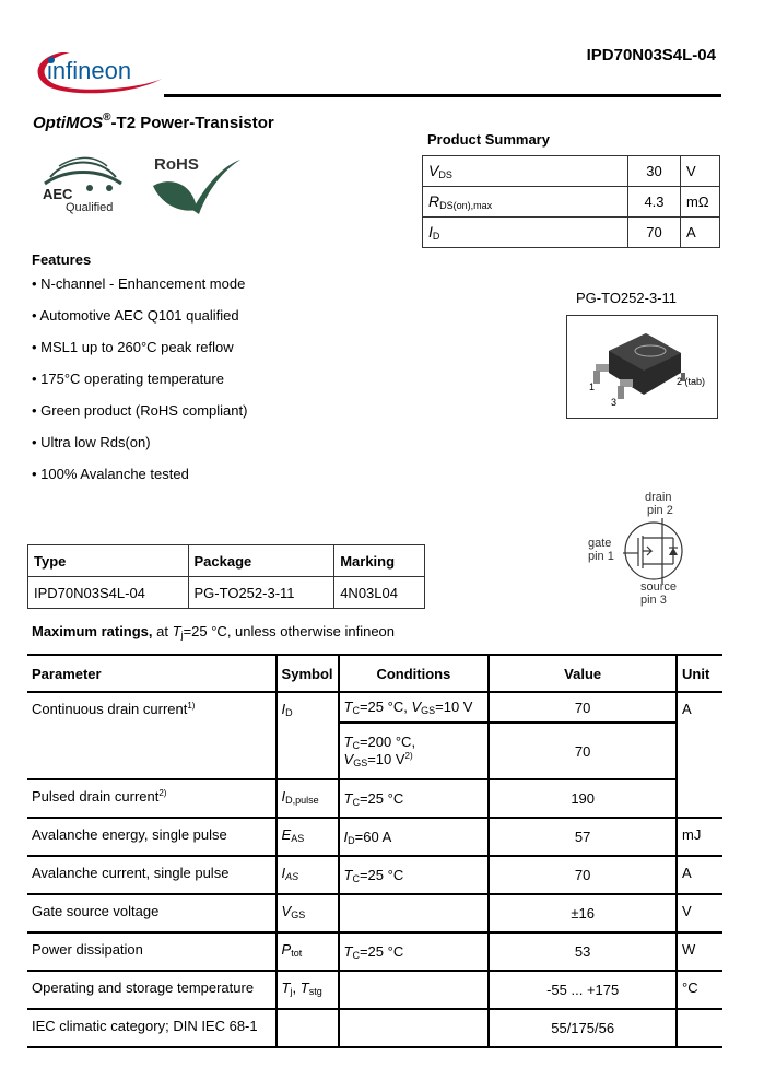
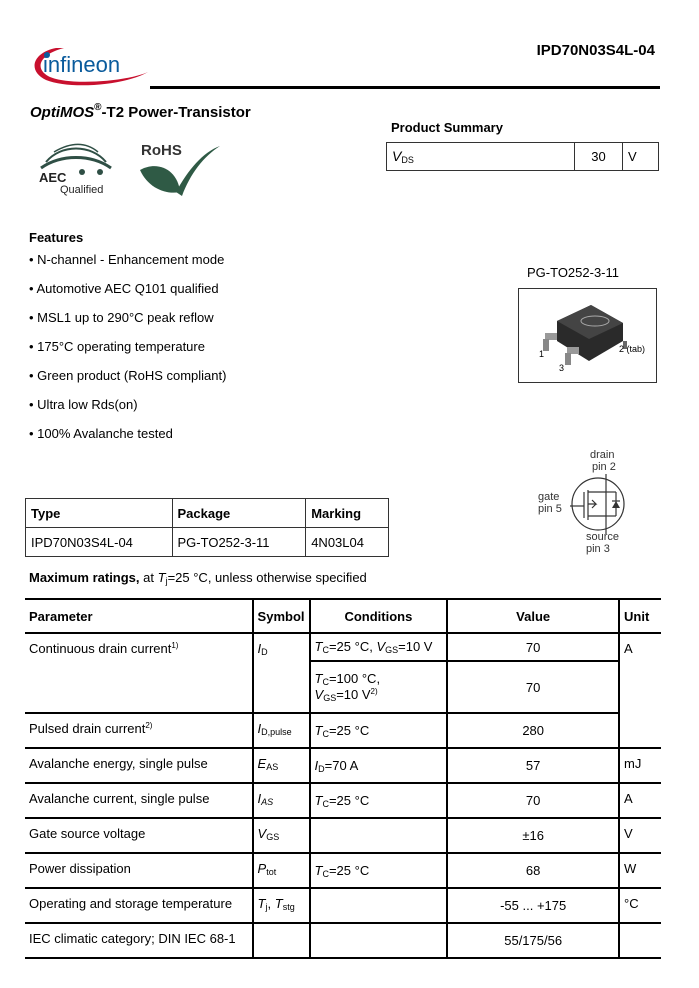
  infineon
  IPD70N03S4L-04
  OptiMOS®-T2 Power-Transistor
  AEC
  Qualified
  RoHS
  Features
  • N-channel - Enhancement mode
  • Automotive AEC Q101 qualified
- • MSL1 up to 260°C peak reflow
+ • MSL1 up to 290°C peak reflow
  • 175°C operating temperature
  • Green product (RoHS compliant)
  • Ultra low Rds(on)
  • 100% Avalanche tested
  Product Summary
  VDS	30	V
- RDS(on),max	4.3	mΩ
- ID	70	A
  PG-TO252-3-11
  1
  3
  2 (tab)
  drain
  pin 2
  gate
- pin 1
+ pin 5
  source
  pin 3
  Type	Package	Marking
  IPD70N03S4L-04	PG-TO252-3-11	4N03L04
- Maximum ratings, at Tj=25 °C, unless otherwise infineon
+ Maximum ratings, at Tj=25 °C, unless otherwise specified
  Parameter	Symbol	Conditions	Value	Unit
  Continuous drain current1)	ID	TC=25 °C, VGS=10 V	70	A
- TC=200 °C,VGS=10 V2)	70
+ TC=100 °C,VGS=10 V2)	70
- Pulsed drain current2)	ID,pulse	TC=25 °C	190
+ Pulsed drain current2)	ID,pulse	TC=25 °C	280
- Avalanche energy, single pulse	EAS	ID=60 A	57	mJ
+ Avalanche energy, single pulse	EAS	ID=70 A	57	mJ
  Avalanche current, single pulse	IAS	TC=25 °C	70	A
  Gate source voltage	VGS		±16	V
- Power dissipation	Ptot	TC=25 °C	53	W
+ Power dissipation	Ptot	TC=25 °C	68	W
  Operating and storage temperature	Tj, Tstg		-55 ... +175	°C
  IEC climatic category; DIN IEC 68-1			55/175/56
